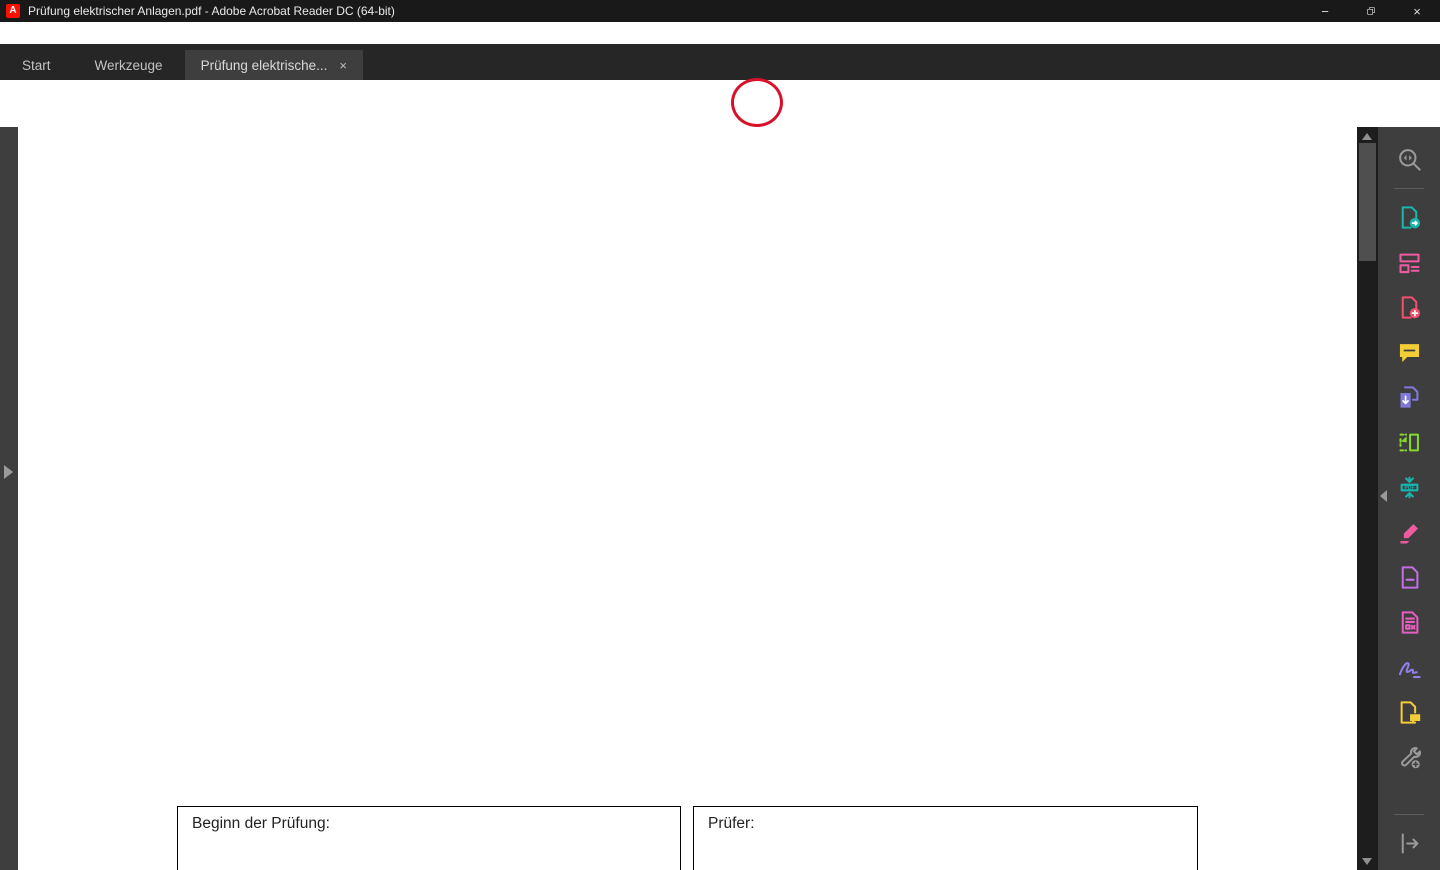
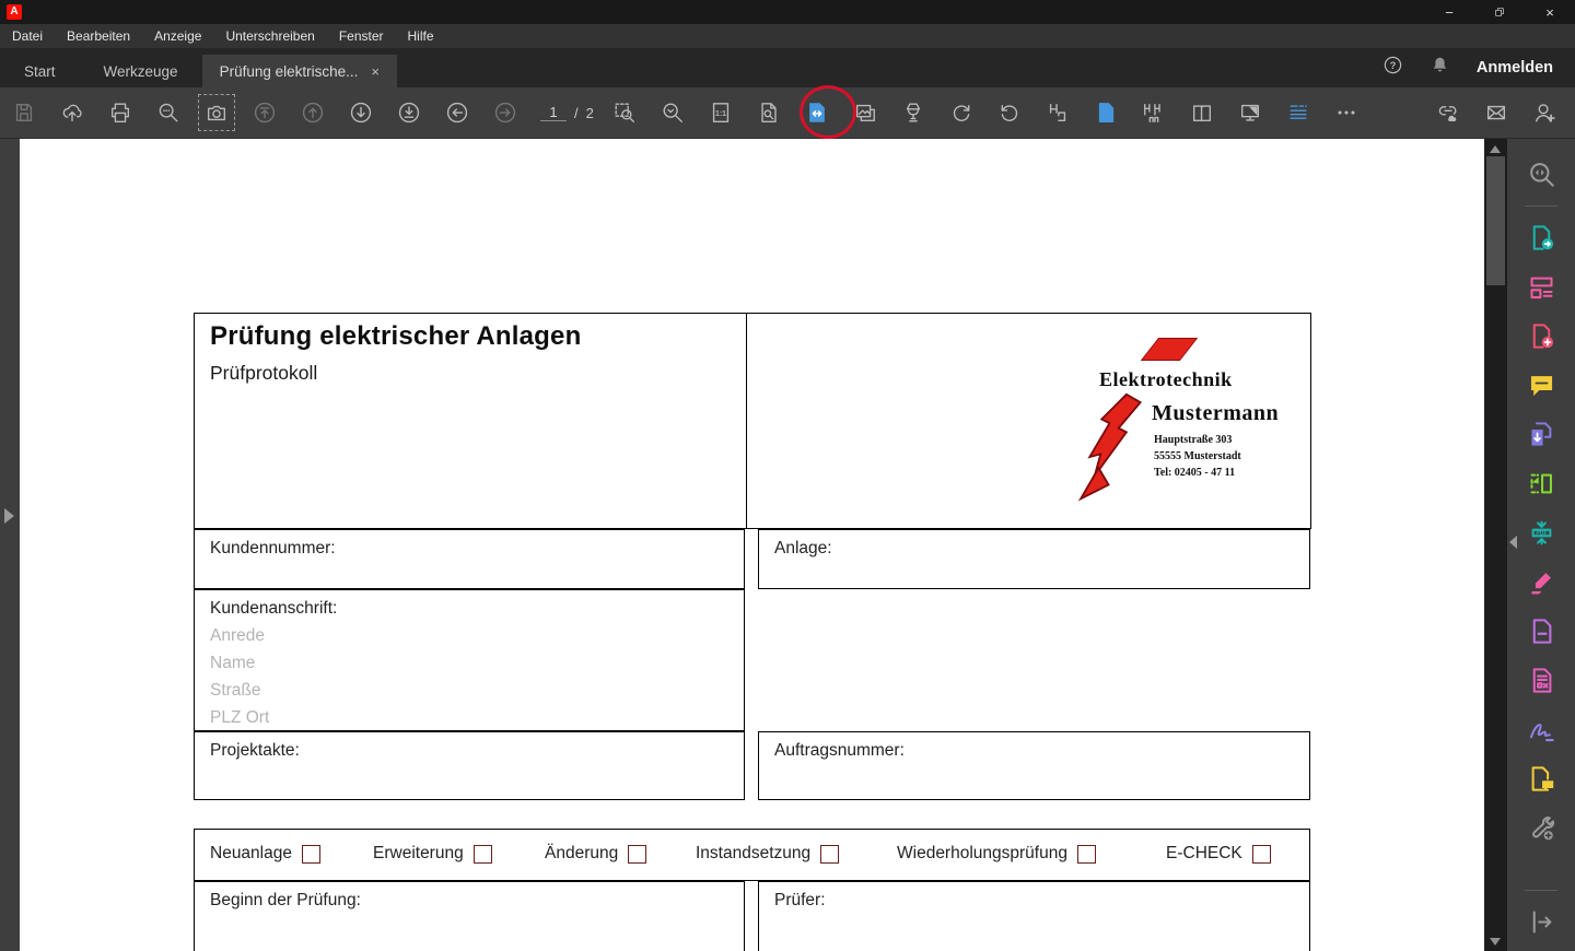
  A
- Prüfung elektrischer Anlagen.pdf - Adobe Acrobat Reader DC (64-bit)
  −
  ×
+ Datei
+ Bearbeiten
+ Anzeige
+ Unterschreiben
+ Fenster
+ Hilfe
  Start
  Werkzeuge
  Prüfung elektrische...
  ×
+ Anmelden
+ 1
+ /
+ 2
+ Prüfung elektrischer Anlagen
+ Prüfprotokoll
+ Elektrotechnik
+ Mustermann
+ Hauptstraße 303
+ 55555 Musterstadt
+ Tel: 02405 - 47 11
+ Kundennummer:
+ Anlage:
+ Kundenanschrift:
+ Anrede
+ Name
+ Straße
+ PLZ Ort
+ Projektakte:
+ Auftragsnummer:
+ Neuanlage
+ Erweiterung
+ Änderung
+ Instandsetzung
+ Wiederholungsprüfung
+ E-CHECK
  Beginn der Prüfung:
  Prüfer:
